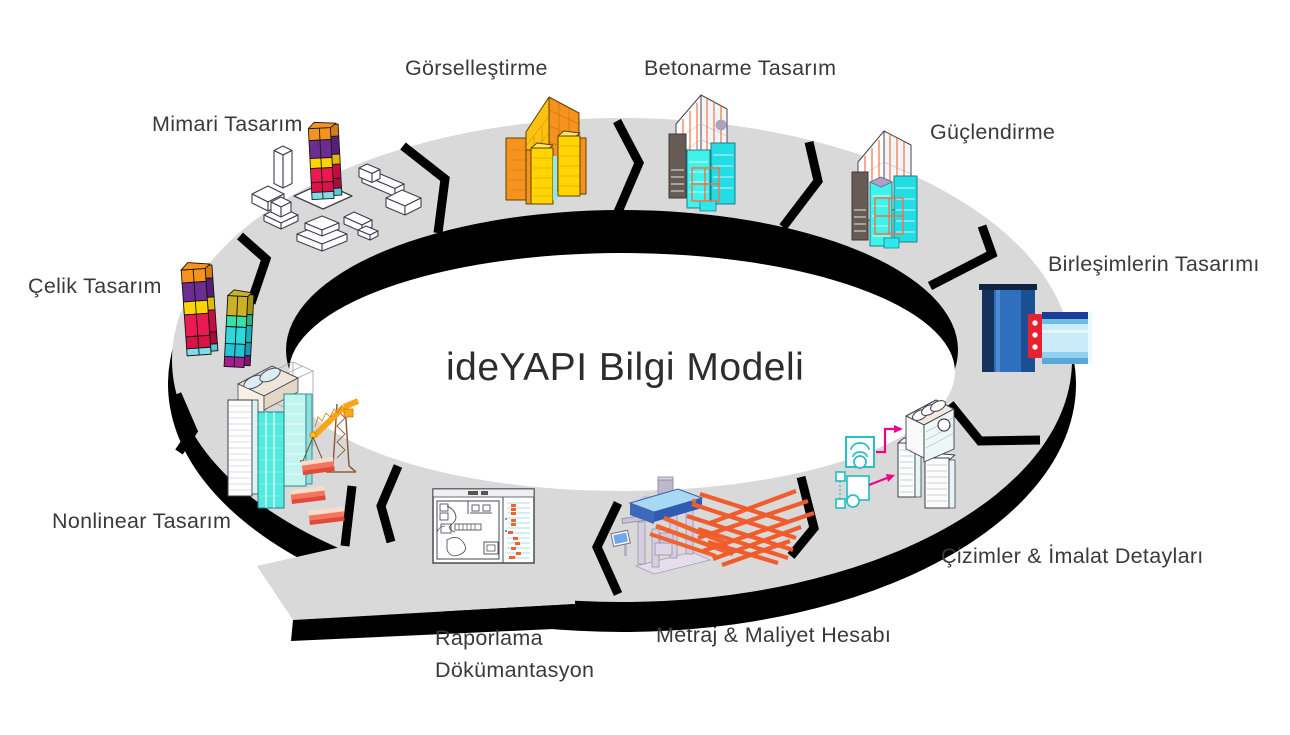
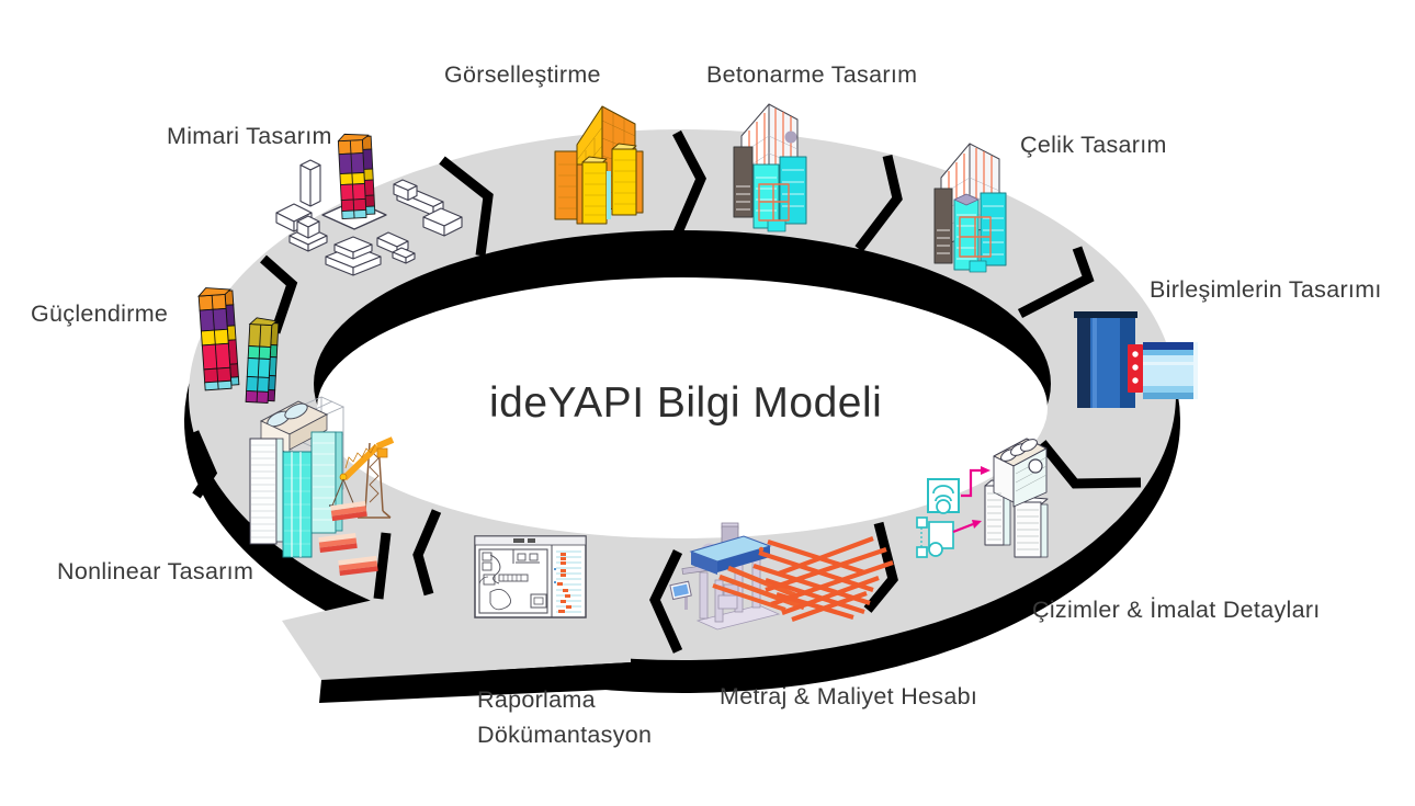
  Mimari Tasarım
  Görselleştirme
  Betonarme Tasarım
- Güçlendirme
+ Çelik Tasarım
  Birleşimlerin Tasarımı
  Çizimler & İmalat Detayları
  Metraj & Maliyet Hesabı
  Raporlama Dökümantasyon
  Nonlinear Tasarım
- Çelik Tasarım
+ Güçlendirme
  ideYAPI Bilgi Modeli
